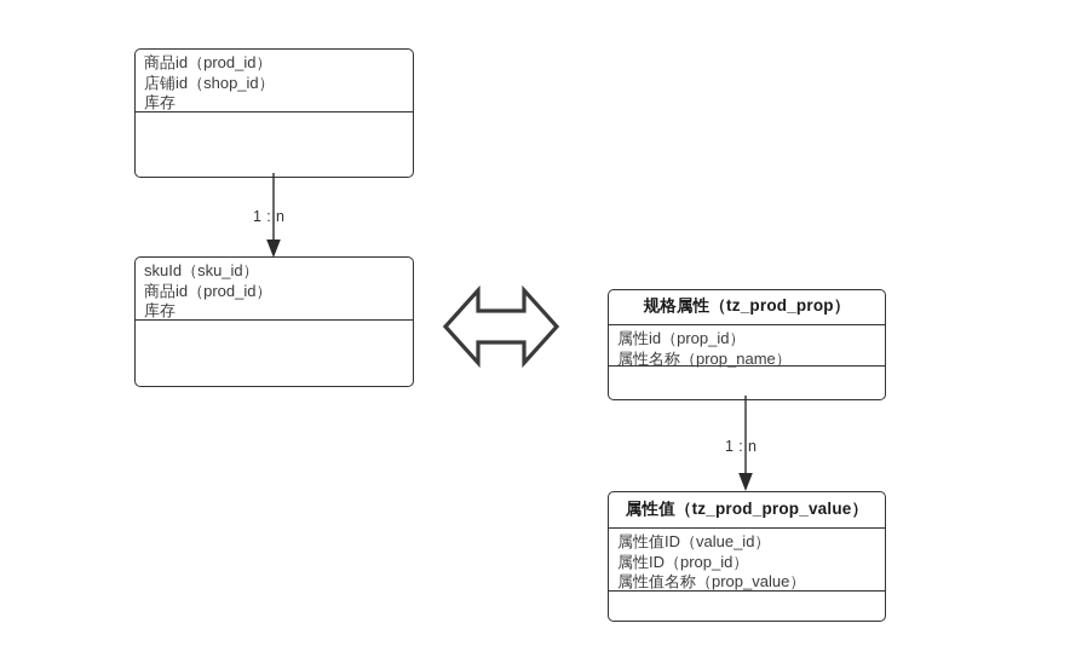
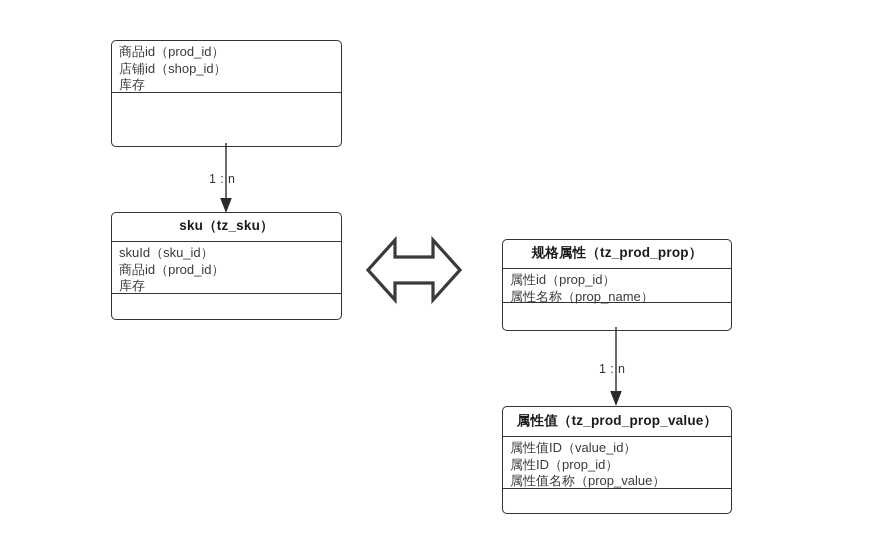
  商品id（prod_id）
  店铺id（shop_id）
  库存
+ sku（tz_sku）
  skuId（sku_id）
  商品id（prod_id）
  库存
  规格属性（tz_prod_prop）
  属性id（prop_id）
  属性名称（prop_name）
  属性值（tz_prod_prop_value）
  属性值ID（value_id）
  属性ID（prop_id）
  属性值名称（prop_value）
  1 : n
  1 : n
